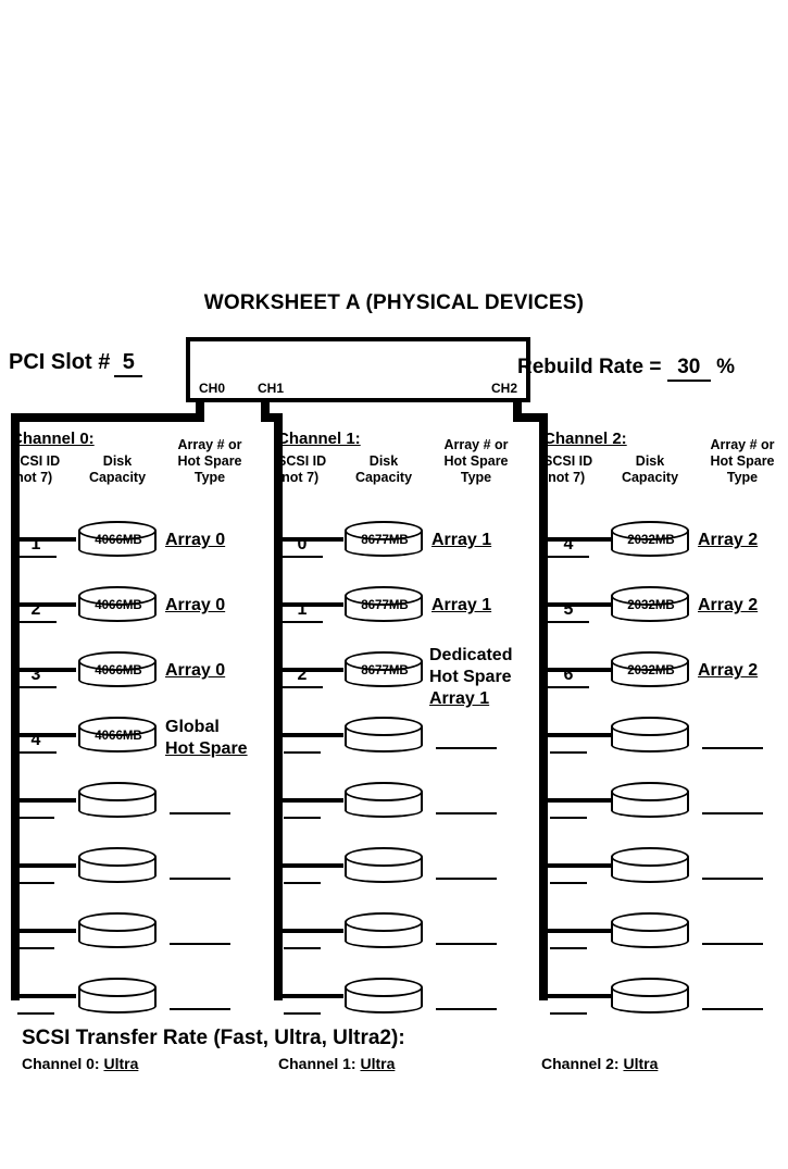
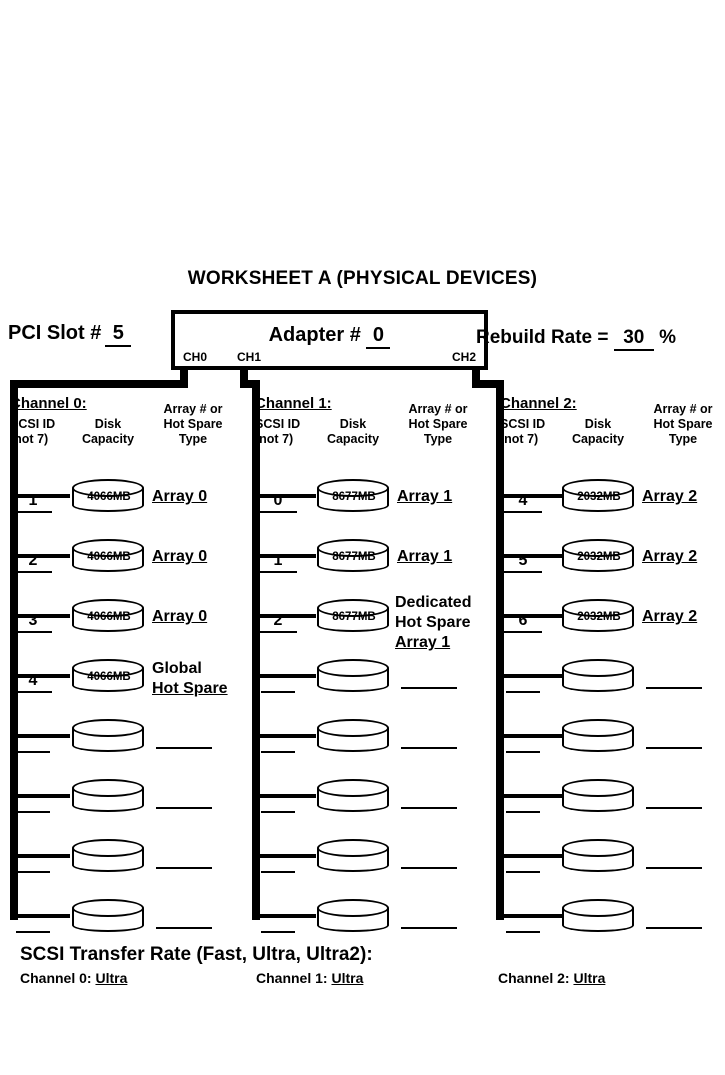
  WORKSHEET A (PHYSICAL DEVICES)
  PCI Slot # 5
+ Adapter # 0
  CH0
  CH1
  CH2
  Rebuild Rate = 30 %
  Channel 0:
  SCSI ID
  (not 7)
  Disk
  Capacity
  Array # or
  Hot Spare
  Type
  1
  4066MB
  Array 0
  2
  4066MB
  Array 0
  3
  4066MB
  Array 0
  4
  4066MB
  Global
  Hot Spare
  Channel 1:
  SCSI ID
  (not 7)
  Disk
  Capacity
  Array # or
  Hot Spare
  Type
  0
  8677MB
  Array 1
  1
  8677MB
  Array 1
  2
  8677MB
  Dedicated
  Hot Spare
  Array 1
  Channel 2:
  SCSI ID
  (not 7)
  Disk
  Capacity
  Array # or
  Hot Spare
  Type
  4
  2032MB
  Array 2
  5
  2032MB
  Array 2
  6
  2032MB
  Array 2
  SCSI Transfer Rate (Fast, Ultra, Ultra2):
  Channel 0: Ultra
  Channel 1: Ultra
  Channel 2: Ultra
